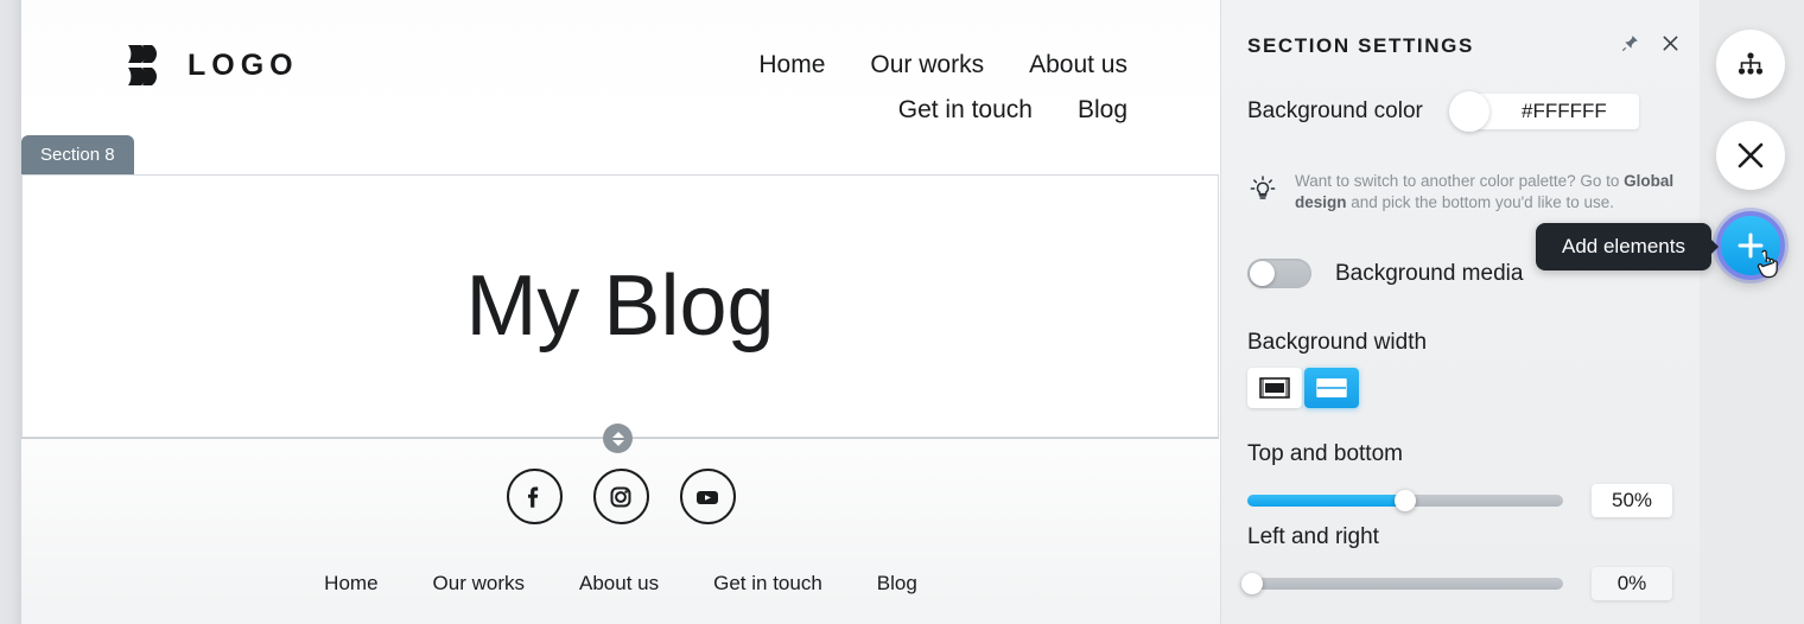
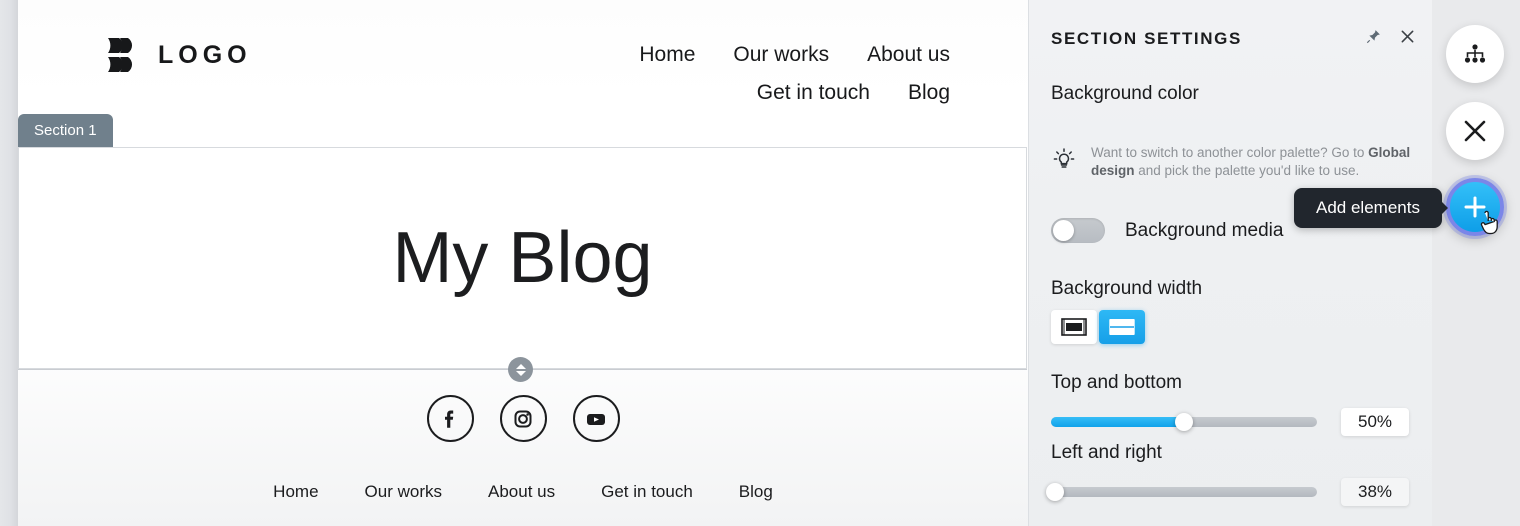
  LOGO
  Home
  Our works
  About us
  Get in touch
  Blog
  Home
  Our works
  About us
  Get in touch
  Blog
- Section 8
+ Section 1
  My Blog
  SECTION SETTINGS
  Background color
- #FFFFFF
- Want to switch to another color palette? Go to Global design and pick the bottom you'd like to use.
+ Want to switch to another color palette? Go to Global design and pick the palette you'd like to use.
  Background media
  Background width
  Top and bottom
  50%
  Left and right
- 0%
+ 38%
  Add elements
